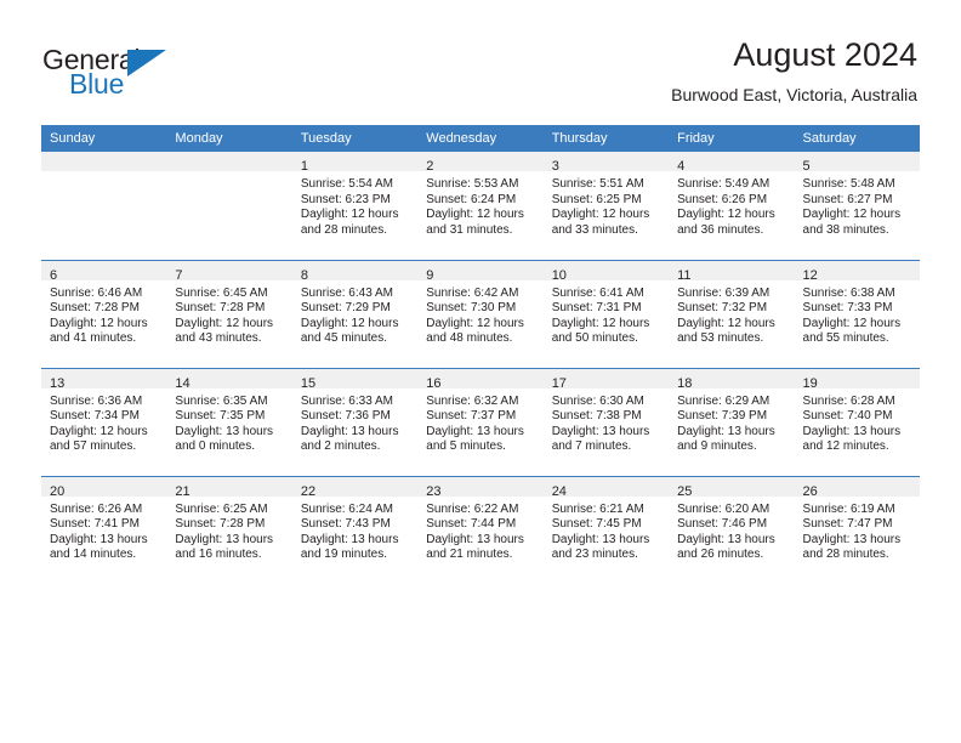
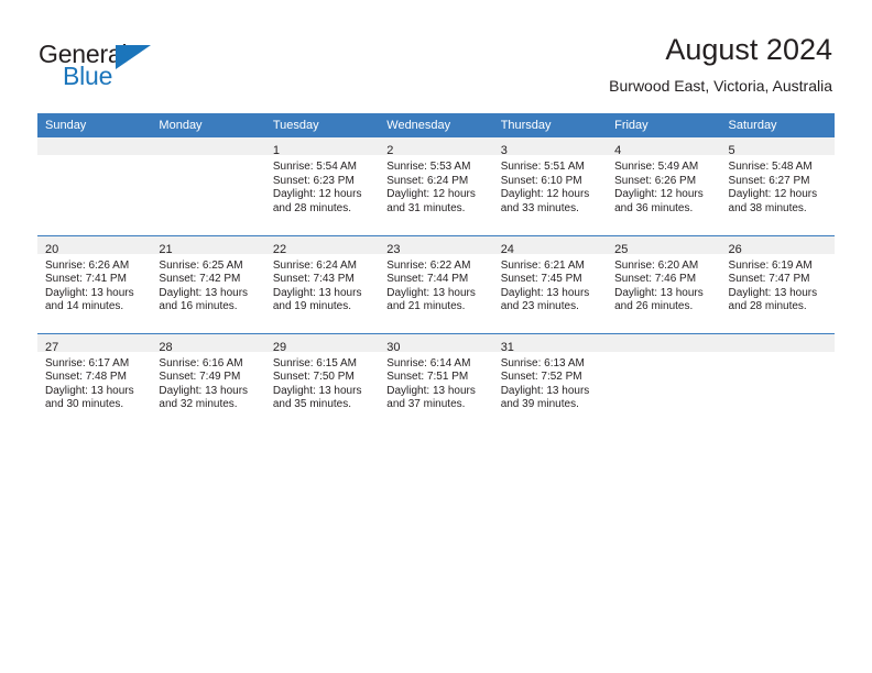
  General
  Blue
  August 2024
  Burwood East, Victoria, Australia
  Sunday	Monday	Tuesday	Wednesday	Thursday	Friday	Saturday
- 		1Sunrise: 5:54 AMSunset: 6:23 PMDaylight: 12 hoursand 28 minutes.	2Sunrise: 5:53 AMSunset: 6:24 PMDaylight: 12 hoursand 31 minutes.	3Sunrise: 5:51 AMSunset: 6:25 PMDaylight: 12 hoursand 33 minutes.	4Sunrise: 5:49 AMSunset: 6:26 PMDaylight: 12 hoursand 36 minutes.	5Sunrise: 5:48 AMSunset: 6:27 PMDaylight: 12 hoursand 38 minutes.
+ 		1Sunrise: 5:54 AMSunset: 6:23 PMDaylight: 12 hoursand 28 minutes.	2Sunrise: 5:53 AMSunset: 6:24 PMDaylight: 12 hoursand 31 minutes.	3Sunrise: 5:51 AMSunset: 6:10 PMDaylight: 12 hoursand 33 minutes.	4Sunrise: 5:49 AMSunset: 6:26 PMDaylight: 12 hoursand 36 minutes.	5Sunrise: 5:48 AMSunset: 6:27 PMDaylight: 12 hoursand 38 minutes.
- 6Sunrise: 6:46 AMSunset: 7:28 PMDaylight: 12 hoursand 41 minutes.	7Sunrise: 6:45 AMSunset: 7:28 PMDaylight: 12 hoursand 43 minutes.	8Sunrise: 6:43 AMSunset: 7:29 PMDaylight: 12 hoursand 45 minutes.	9Sunrise: 6:42 AMSunset: 7:30 PMDaylight: 12 hoursand 48 minutes.	10Sunrise: 6:41 AMSunset: 7:31 PMDaylight: 12 hoursand 50 minutes.	11Sunrise: 6:39 AMSunset: 7:32 PMDaylight: 12 hoursand 53 minutes.	12Sunrise: 6:38 AMSunset: 7:33 PMDaylight: 12 hoursand 55 minutes.
- 13Sunrise: 6:36 AMSunset: 7:34 PMDaylight: 12 hoursand 57 minutes.	14Sunrise: 6:35 AMSunset: 7:35 PMDaylight: 13 hoursand 0 minutes.	15Sunrise: 6:33 AMSunset: 7:36 PMDaylight: 13 hoursand 2 minutes.	16Sunrise: 6:32 AMSunset: 7:37 PMDaylight: 13 hoursand 5 minutes.	17Sunrise: 6:30 AMSunset: 7:38 PMDaylight: 13 hoursand 7 minutes.	18Sunrise: 6:29 AMSunset: 7:39 PMDaylight: 13 hoursand 9 minutes.	19Sunrise: 6:28 AMSunset: 7:40 PMDaylight: 13 hoursand 12 minutes.
- 20Sunrise: 6:26 AMSunset: 7:41 PMDaylight: 13 hoursand 14 minutes.	21Sunrise: 6:25 AMSunset: 7:28 PMDaylight: 13 hoursand 16 minutes.	22Sunrise: 6:24 AMSunset: 7:43 PMDaylight: 13 hoursand 19 minutes.	23Sunrise: 6:22 AMSunset: 7:44 PMDaylight: 13 hoursand 21 minutes.	24Sunrise: 6:21 AMSunset: 7:45 PMDaylight: 13 hoursand 23 minutes.	25Sunrise: 6:20 AMSunset: 7:46 PMDaylight: 13 hoursand 26 minutes.	26Sunrise: 6:19 AMSunset: 7:47 PMDaylight: 13 hoursand 28 minutes.
+ 20Sunrise: 6:26 AMSunset: 7:41 PMDaylight: 13 hoursand 14 minutes.	21Sunrise: 6:25 AMSunset: 7:42 PMDaylight: 13 hoursand 16 minutes.	22Sunrise: 6:24 AMSunset: 7:43 PMDaylight: 13 hoursand 19 minutes.	23Sunrise: 6:22 AMSunset: 7:44 PMDaylight: 13 hoursand 21 minutes.	24Sunrise: 6:21 AMSunset: 7:45 PMDaylight: 13 hoursand 23 minutes.	25Sunrise: 6:20 AMSunset: 7:46 PMDaylight: 13 hoursand 26 minutes.	26Sunrise: 6:19 AMSunset: 7:47 PMDaylight: 13 hoursand 28 minutes.
+ 27Sunrise: 6:17 AMSunset: 7:48 PMDaylight: 13 hoursand 30 minutes.	28Sunrise: 6:16 AMSunset: 7:49 PMDaylight: 13 hoursand 32 minutes.	29Sunrise: 6:15 AMSunset: 7:50 PMDaylight: 13 hoursand 35 minutes.	30Sunrise: 6:14 AMSunset: 7:51 PMDaylight: 13 hoursand 37 minutes.	31Sunrise: 6:13 AMSunset: 7:52 PMDaylight: 13 hoursand 39 minutes.
